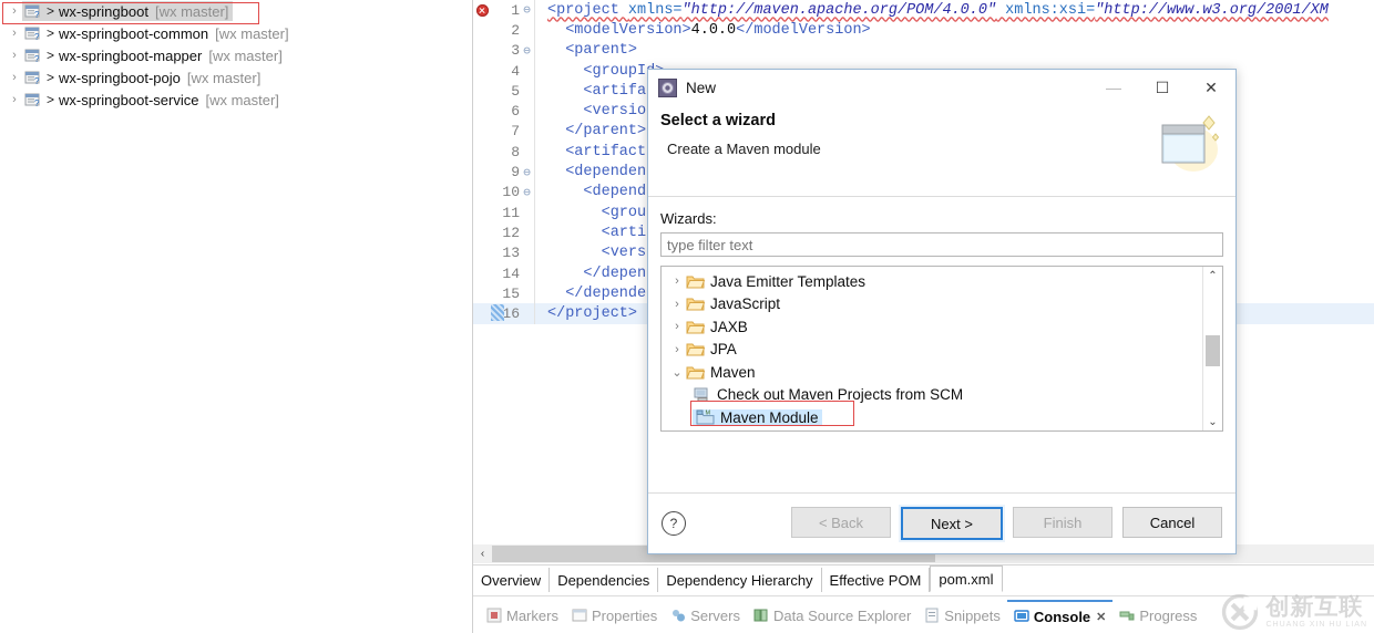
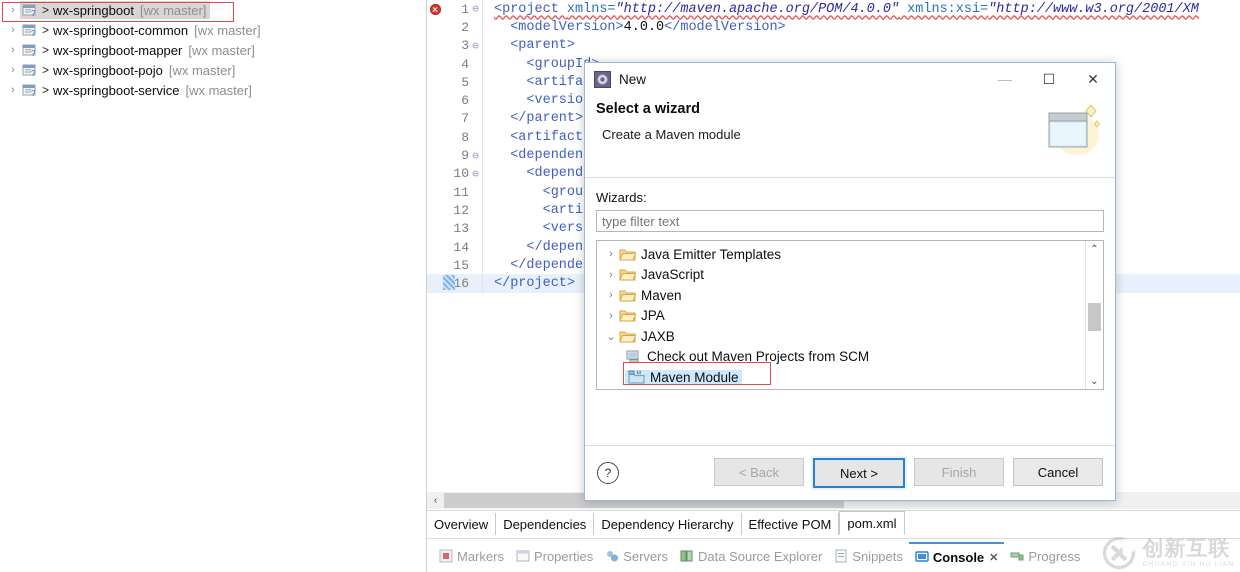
  ›
  ?
  >
  wx-springboot
  [wx master]
  ›
  ?
  >
  wx-springboot-common
  [wx master]
  ›
  ?
  >
  wx-springboot-mapper
  [wx master]
  ›
  ?
  >
  wx-springboot-pojo
  [wx master]
  ›
  ?
  >
  wx-springboot-service
  [wx master]
  1
  ⊖
  <project xmlns="http://maven.apache.org/POM/4.0.0" xmlns:xsi="http://www.w3.org/2001/XM
  2
  <modelVersion>4.0.0</modelVersion>
  3
  ⊖
  <parent>
  4
  <groupI
  5
  <artifa
  6
  <versio
  7
  </parent>
  8
  <artifact
  9
  ⊖
  <dependen
  10
  ⊖
  <depend
  11
  <grou
  12
  <arti
  13
  <vers
  14
  </depen
  15
  </depende
  16
  </project>
  ‹
  Overview
  Dependencies
  Dependency Hierarchy
  Effective POM
  pom.xml
  Markers
  Properties
  Servers
  Data Source Explorer
  Snippets
  Console
  ✕
  Progress
  创新互联
  New
  —
  ☐
  ✕
  Select a wizard
  Create a Maven module
  Wizards:
  type filter text
  ›
  Java Emitter Templates
  ›
  JavaScript
  ›
- JAXB
+ Maven
  ›
  JPA
  ⌄
- Maven
+ JAXB
  Check out Maven Projects from SCM
  Maven Module
  ⌃
  ⌄
  ?
  < Back
  Next >
  Finish
  Cancel
